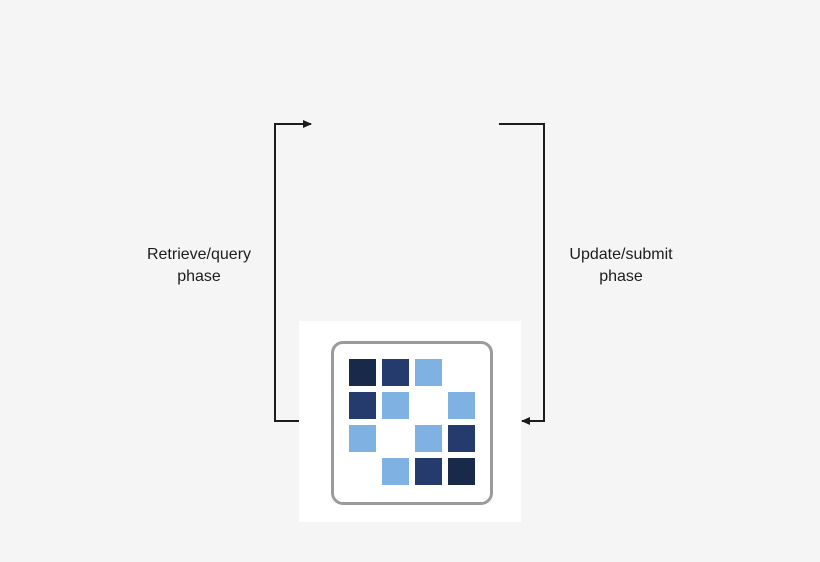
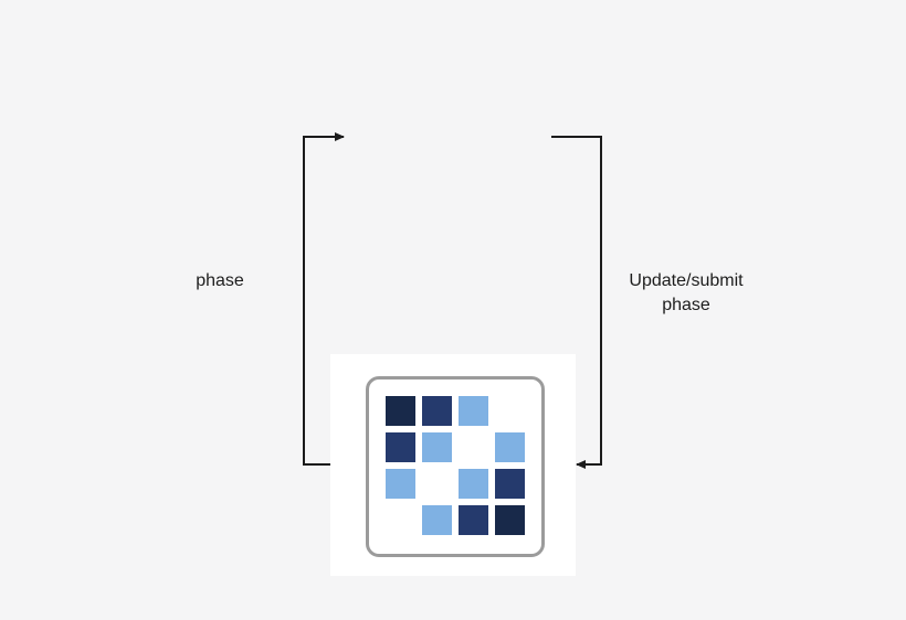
- Retrieve/query
  phase
  Update/submit
  phase
